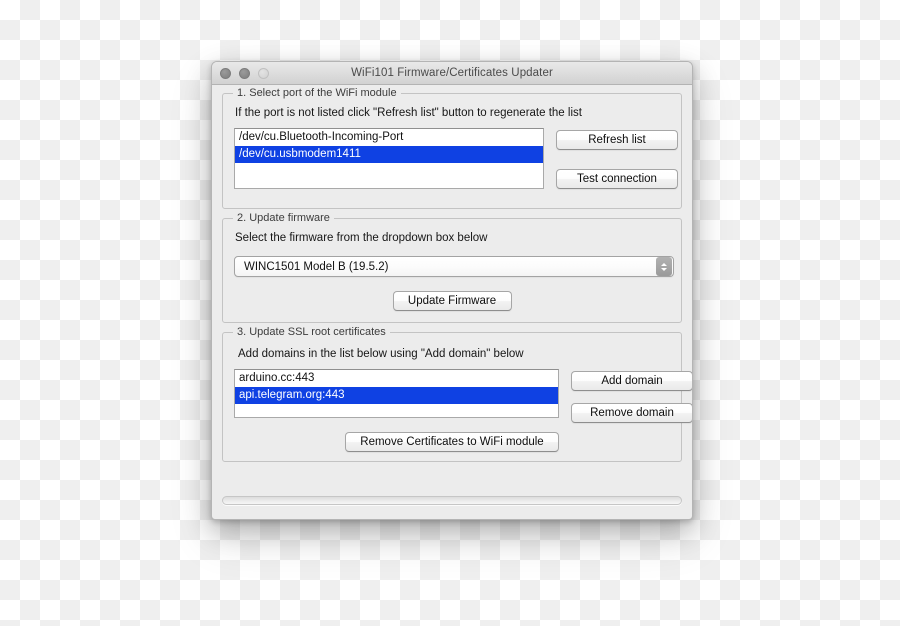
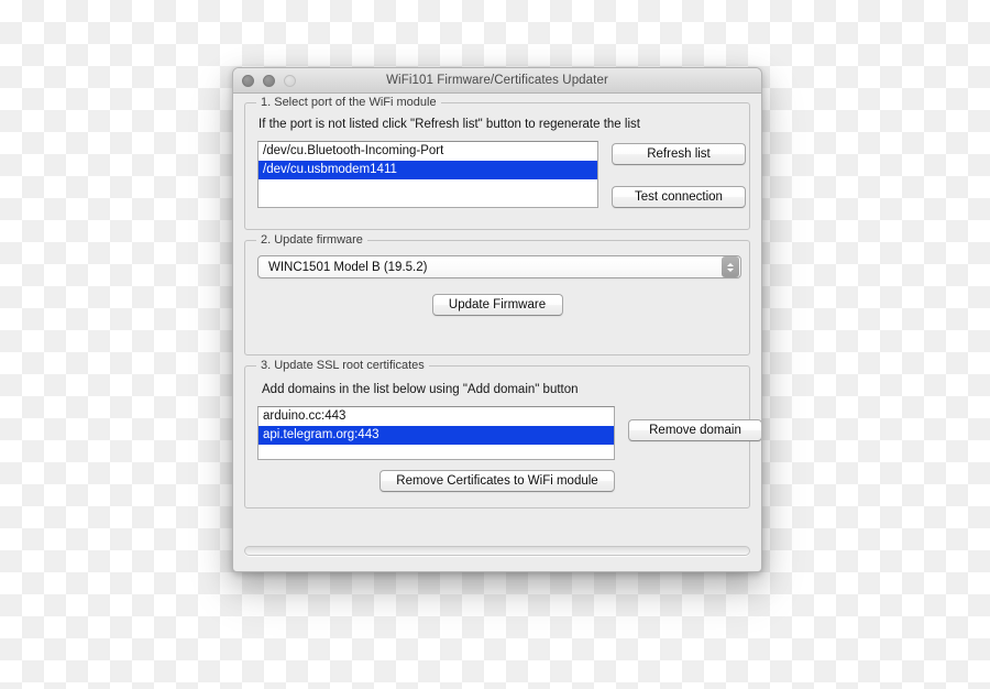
  WiFi101 Firmware/Certificates Updater
  1. Select port of the WiFi module
  If the port is not listed click "Refresh list" button to regenerate the list
  /dev/cu.Bluetooth-Incoming-Port
  /dev/cu.usbmodem1411
  Refresh list
  Test connection
  2. Update firmware
- Select the firmware from the dropdown box below
  WINC1501 Model B (19.5.2)
  Update Firmware
  3. Update SSL root certificates
- Add domains in the list below using "Add domain" below
+ Add domains in the list below using "Add domain" button
  arduino.cc:443
  api.telegram.org:443
- Add domain
  Remove domain
  Remove Certificates to WiFi module
